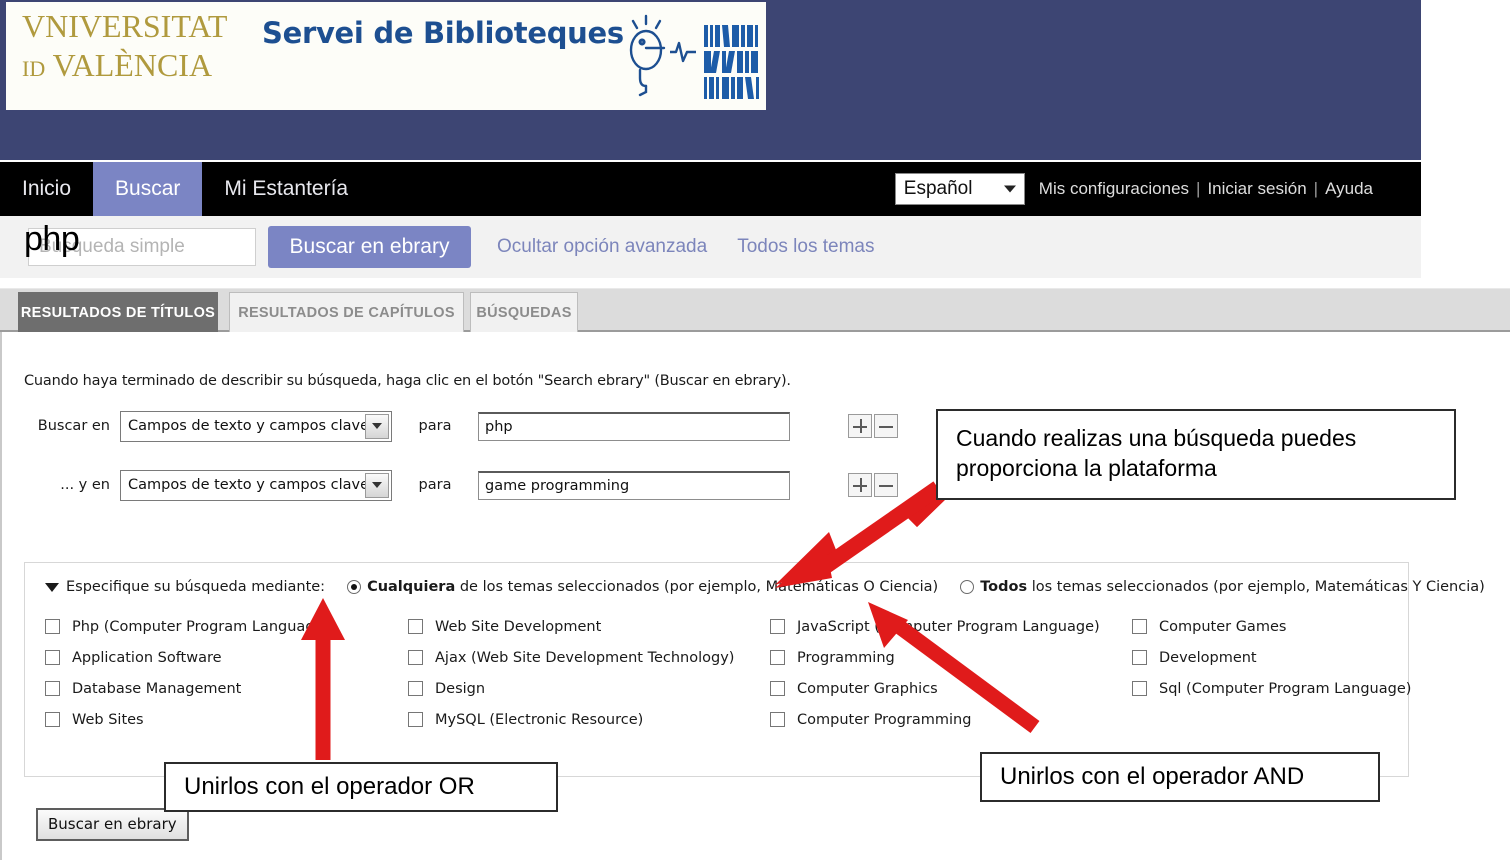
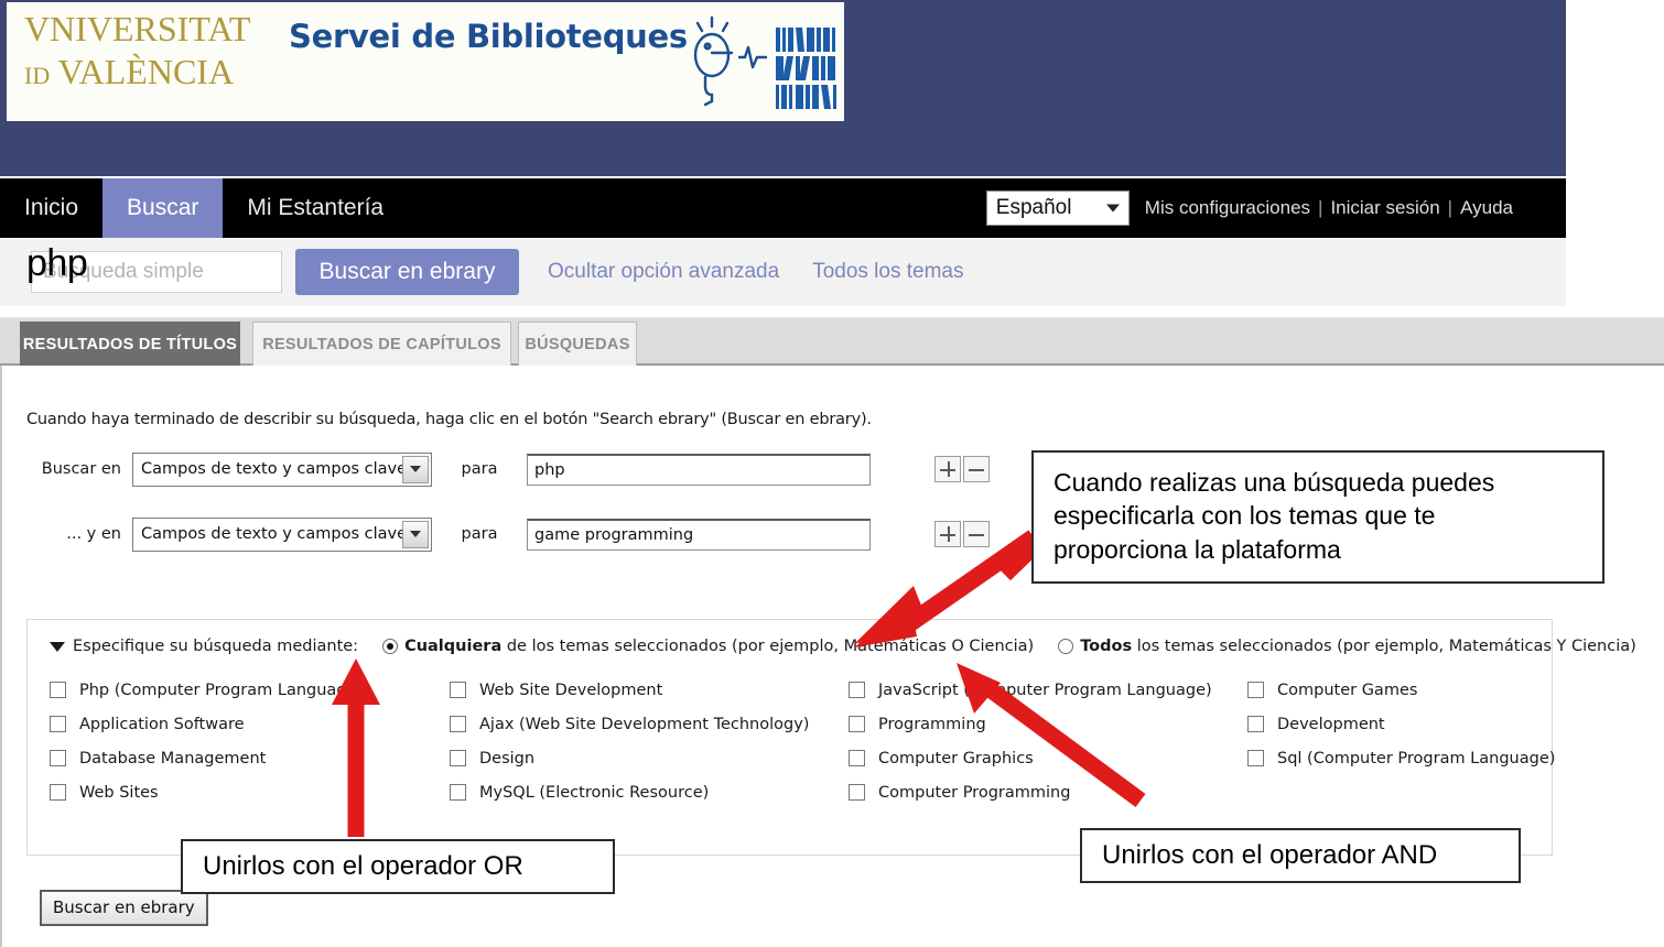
  VNIVERSITAT
  ID VALÈNCIA
  Servei de Biblioteques
  Inicio
  Buscar
  Mi Estantería
  Español
  Mis configuraciones
  |
  Iniciar sesión
  |
  Ayuda
  Búsqueda simple
  Buscar en ebrary
  Ocultar opción avanzada
  Todos los temas
  php
  RESULTADOS DE TÍTULOS
  RESULTADOS DE CAPÍTULOS
  BÚSQUEDAS
  Cuando haya terminado de describir su búsqueda, haga clic en el botón "Search ebrary" (Buscar en ebrary).
  Buscar en
  Campos de texto y campos clav
  para
  php
  ... y en
  Campos de texto y campos clav
  para
  game programming
  Especifique su búsqueda mediante:
  Cualquiera de los temas seleccionados (por ejemplo, Matemáticas O Ciencia)
  Todos los temas seleccionados (por ejemplo, Matemáticas Y Ciencia)
  Php (Computer Program Langua
  Application Software
  Database Management
  Web Sites
  Web Site Development
  Ajax (Web Site Development Technology)
  Design
  MySQL (Electronic Resource)
  JavaScriptputer Program Language)
  Programming
  Computer Graphics
  Computer Programming
  Computer Games
  Development
  Sql (Computer Program Language)
  Buscar en ebrary
  Cuando realizas una búsqueda puedes
+ especificarla con los temas que te
  proporciona la plataforma
  Unirlos con el operador OR
  Unirlos con el operador AND
